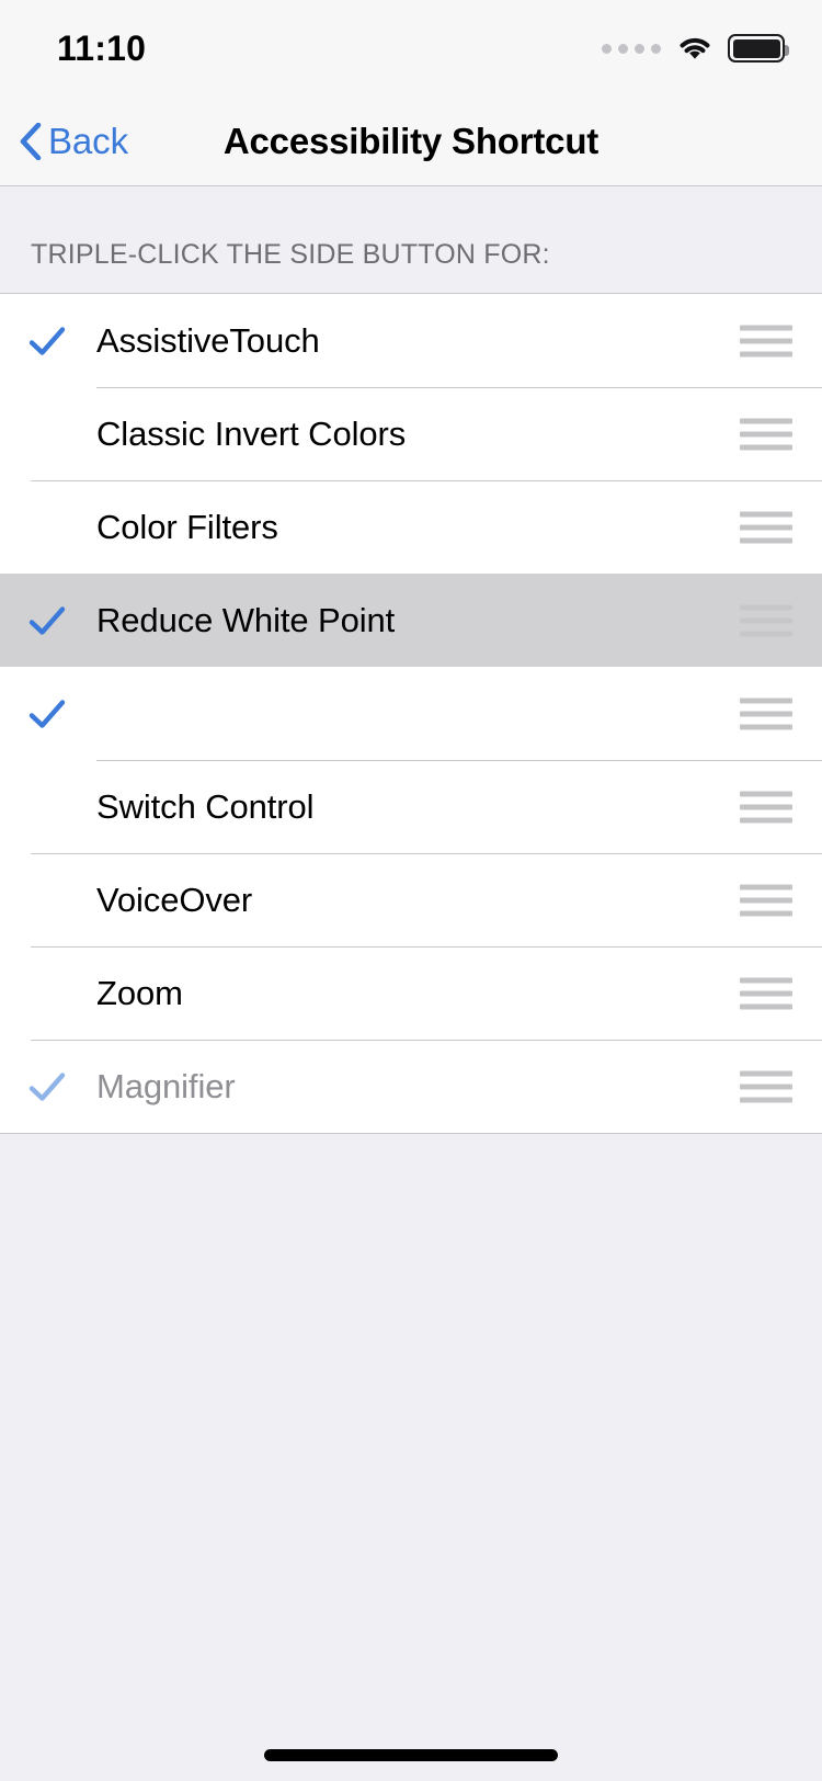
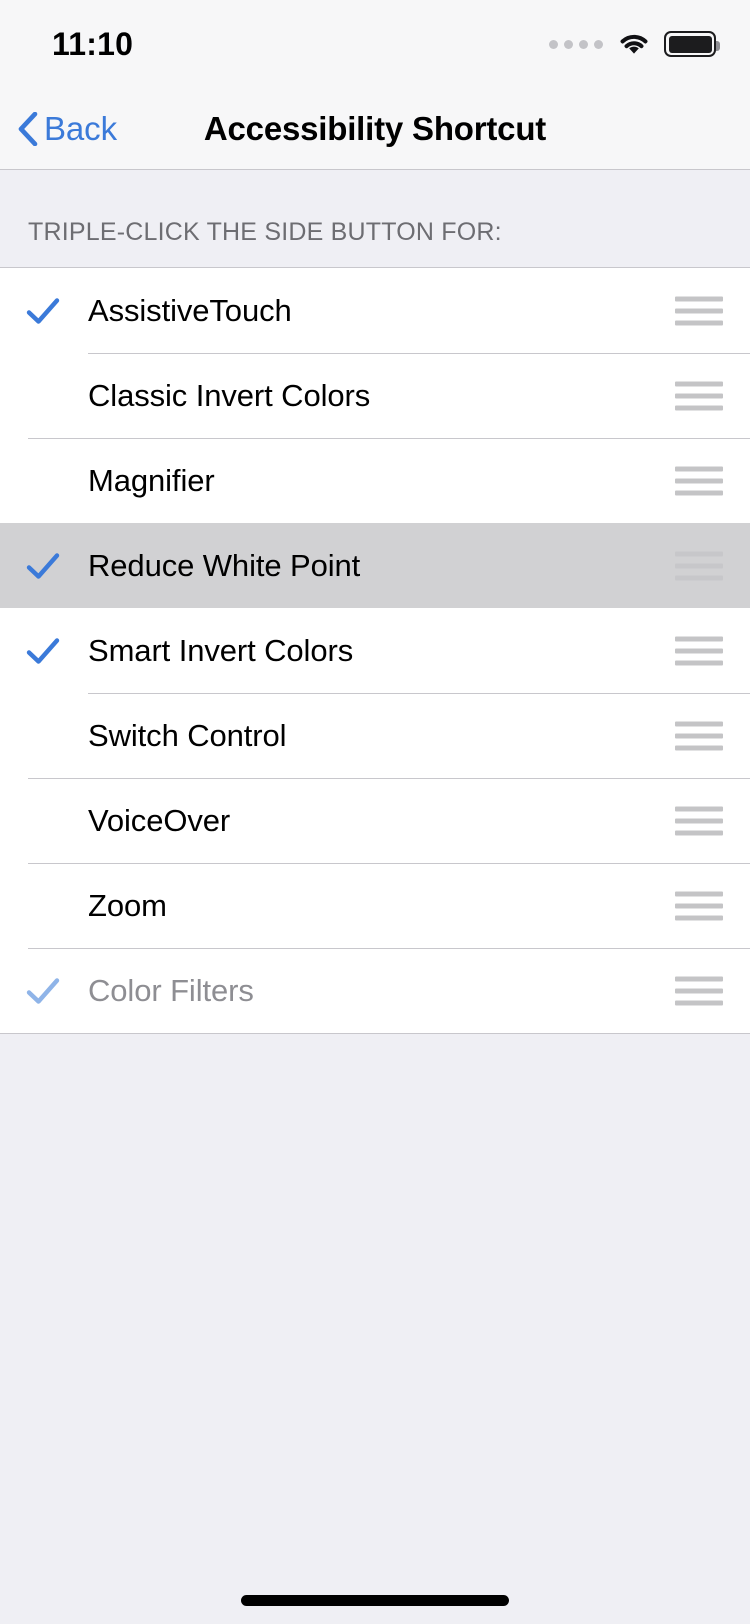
  11:10
  Accessibility Shortcut
  Back
  TRIPLE-CLICK THE SIDE BUTTON FOR:
  AssistiveTouch
  Classic Invert Colors
- Color Filters
+ Magnifier
  Reduce White Point
+ Smart Invert Colors
  Switch Control
  VoiceOver
  Zoom
- Magnifier
+ Color Filters
